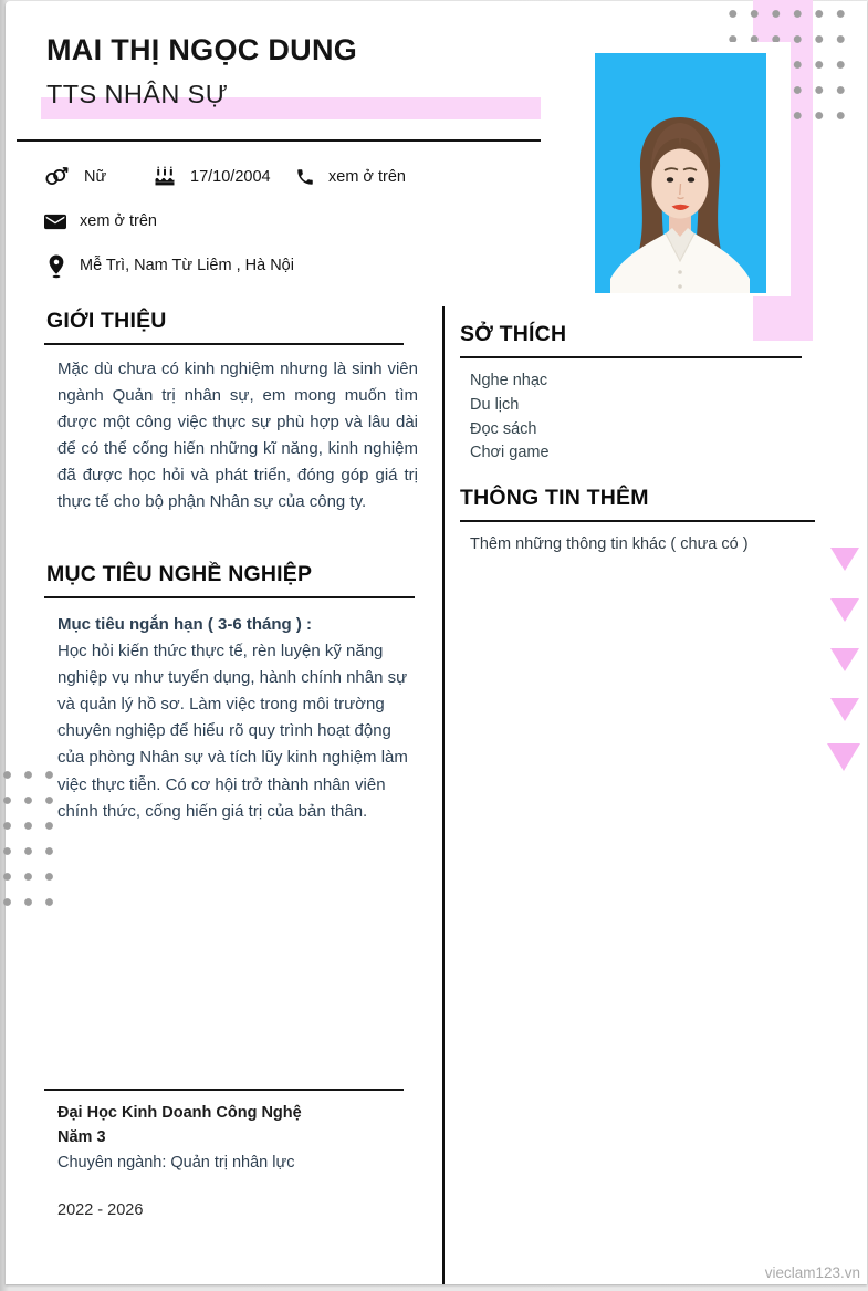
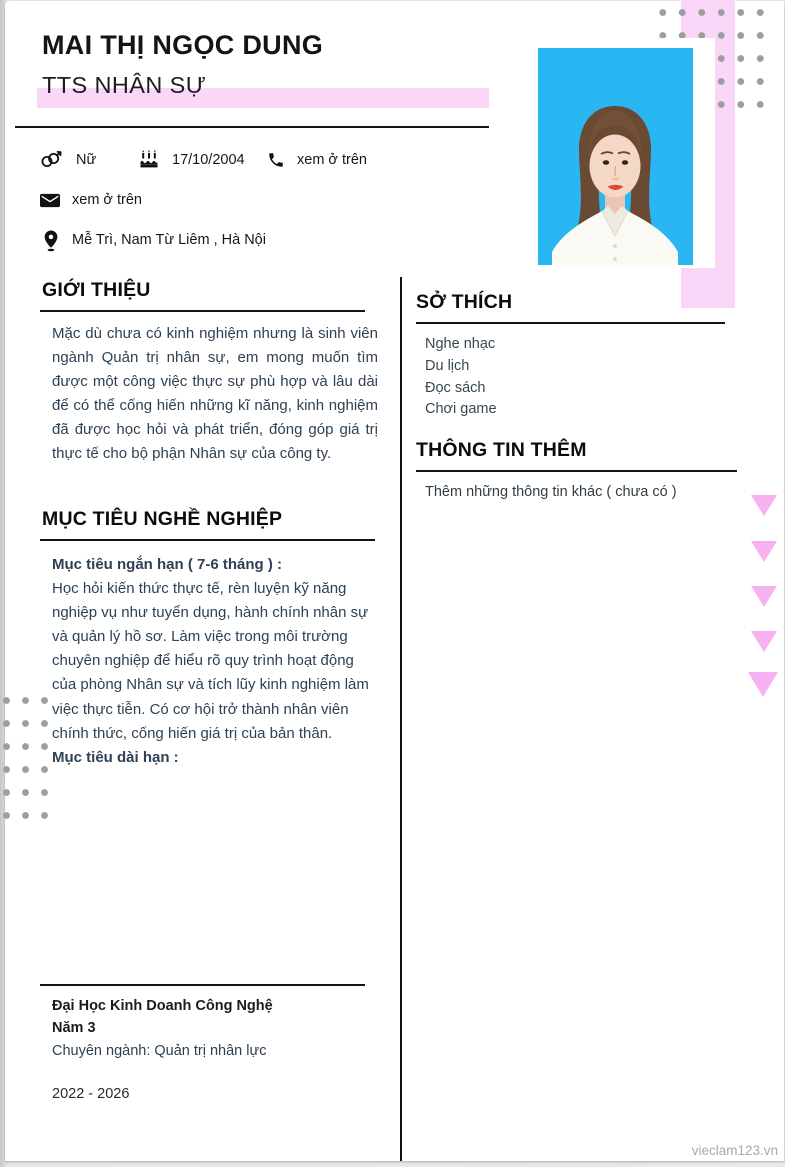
  MAI THỊ NGỌC DUNG
  TTS NHÂN SỰ
  Nữ
  17/10/2004
  xem ở trên
  xem ở trên
  Mễ Trì, Nam Từ Liêm , Hà Nội
  GIỚI THIỆU
  Mặc dù chưa có kinh nghiệm nhưng là sinh viên ngành Quản trị nhân sự, em mong muốn tìm được một công việc thực sự phù hợp và lâu dài để có thể cống hiến những kĩ năng, kinh nghiệm đã được học hỏi và phát triển, đóng góp giá trị thực tế cho bộ phận Nhân sự của công ty.
  MỤC TIÊU NGHỀ NGHIỆP
- Mục tiêu ngắn hạn ( 3-6 tháng ) :
+ Mục tiêu ngắn hạn ( 7-6 tháng ) :
  Học hỏi kiến thức thực tế, rèn luyện kỹ năng nghiệp vụ như tuyển dụng, hành chính nhân sự và quản lý hồ sơ. Làm việc trong môi trường chuyên nghiệp để hiểu rõ quy trình hoạt động của phòng Nhân sự và tích lũy kinh nghiệm làm việc thực tiễn. Có cơ hội trở thành nhân viên chính thức, cống hiến giá trị của bản thân.
+ Mục tiêu dài hạn :
  Đại Học Kinh Doanh Công Nghệ
  Năm 3
  Chuyên ngành: Quản trị nhân lực
  2022 - 2026
  SỞ THÍCH
  Nghe nhạc
  Du lịch
  Đọc sách
  Chơi game
  THÔNG TIN THÊM
  Thêm những thông tin khác ( chưa có )
  vieclam123.vn
